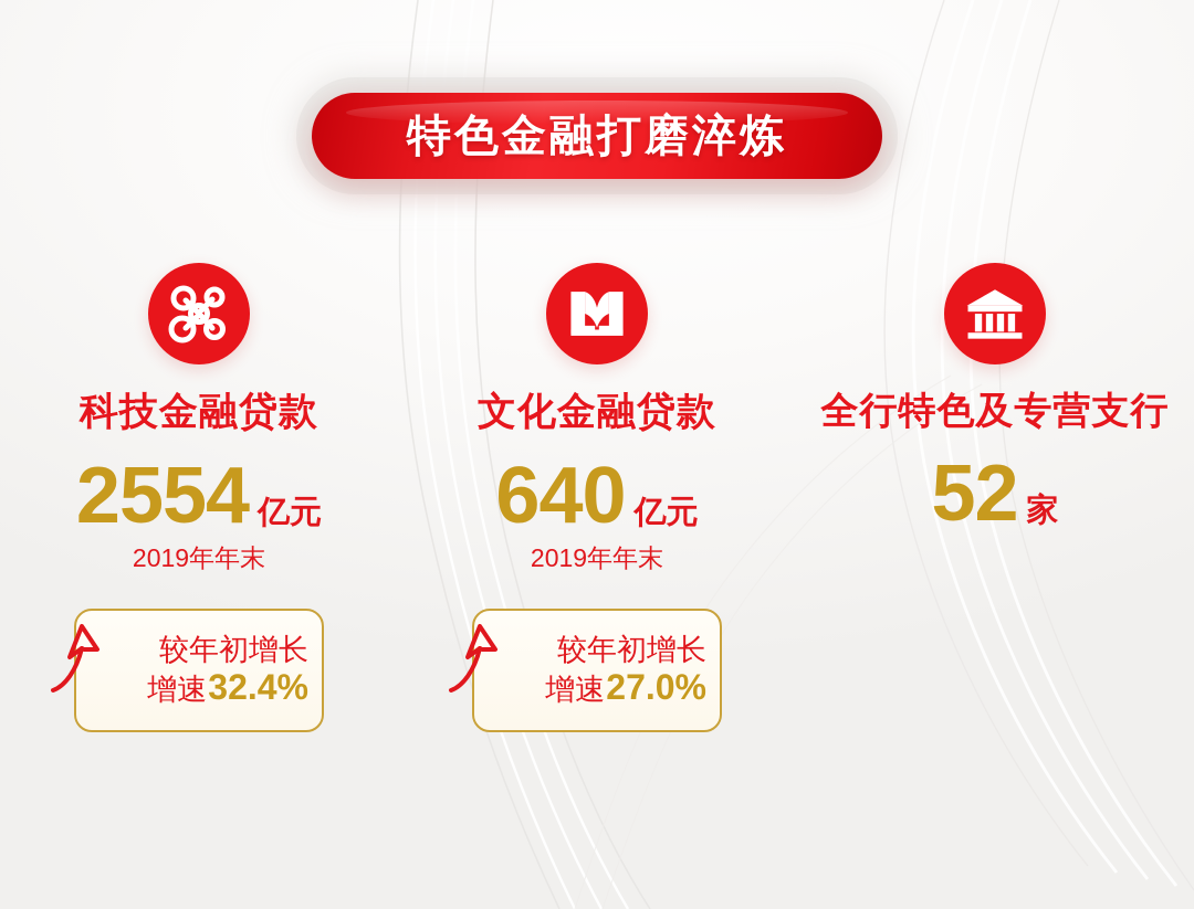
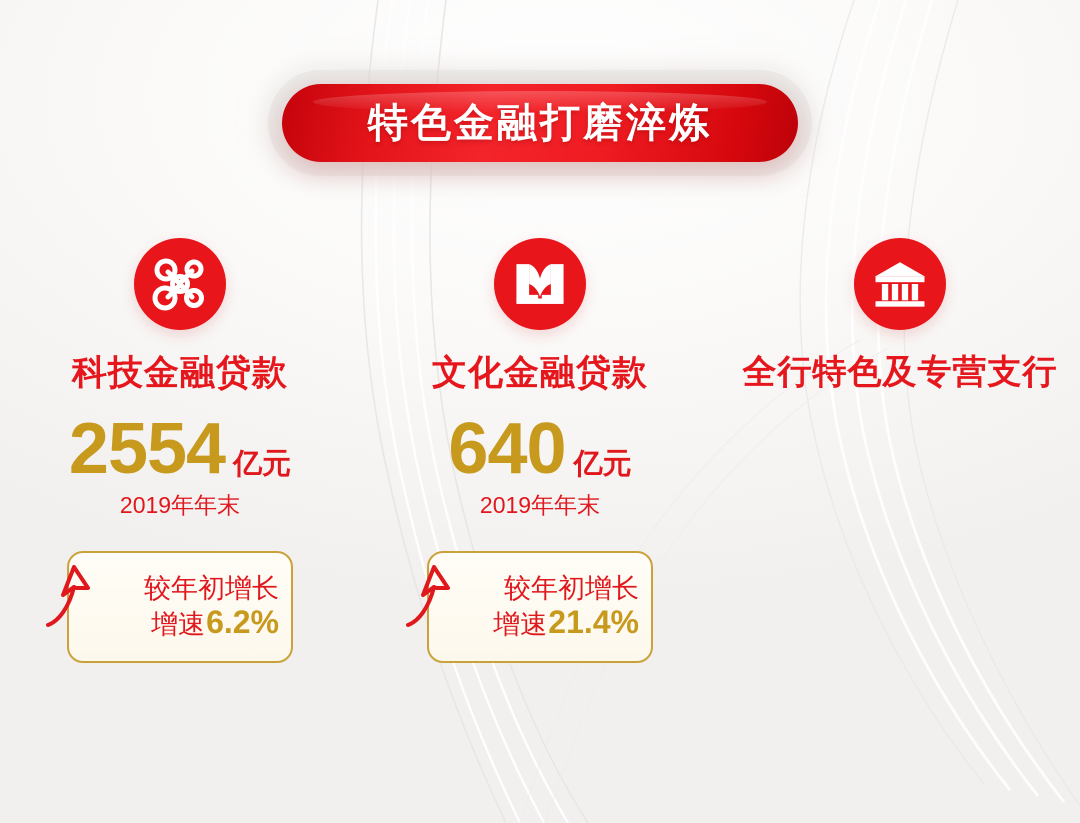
  特色金融打磨淬炼
  科技金融贷款
  2554
  亿元
  2019年年末
  较年初增长
  增速
- 32.4%
+ 6.2%
  文化金融贷款
  640
  亿元
  2019年年末
  较年初增长
  增速
- 27.0%
+ 21.4%
  全行特色及专营支行
- 52
- 家
